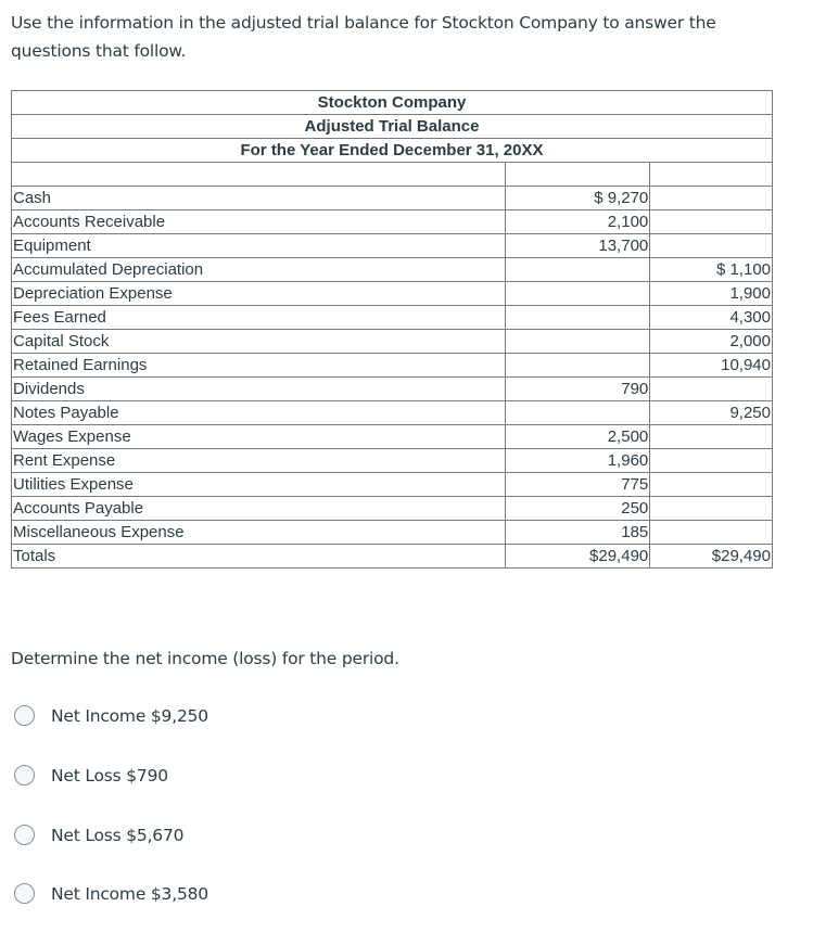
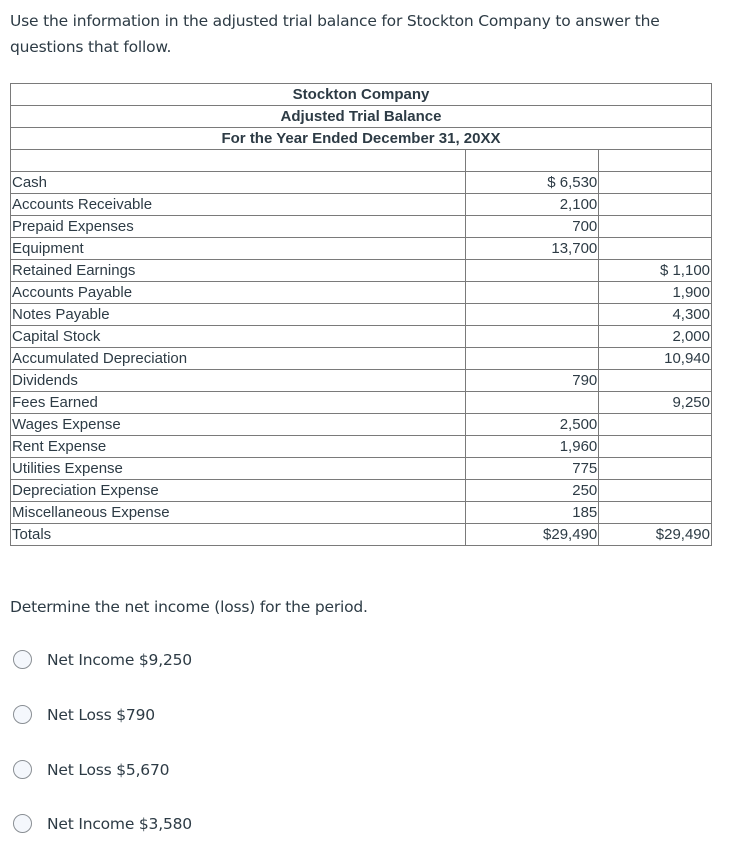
  Use the information in the adjusted trial balance for Stockton Company to answer the questions that follow.
  Stockton Company
  Adjusted Trial Balance
  For the Year Ended December 31, 20XX
- Cash	$ 9,270
+ Cash	$ 6,530
  Accounts Receivable	2,100
+ Prepaid Expenses	700
  Equipment	13,700
- Accumulated Depreciation		$ 1,100
+ Retained Earnings		$ 1,100
- Depreciation Expense		1,900
+ Accounts Payable		1,900
- Fees Earned		4,300
+ Notes Payable		4,300
  Capital Stock		2,000
- Retained Earnings		10,940
+ Accumulated Depreciation		10,940
  Dividends	790
- Notes Payable		9,250
+ Fees Earned		9,250
  Wages Expense	2,500
  Rent Expense	1,960
  Utilities Expense	775
- Accounts Payable	250
+ Depreciation Expense	250
  Miscellaneous Expense	185
  Totals	$29,490	$29,490
  Determine the net income (loss) for the period.
  Net Income $9,250
  Net Loss $790
  Net Loss $5,670
  Net Income $3,580
